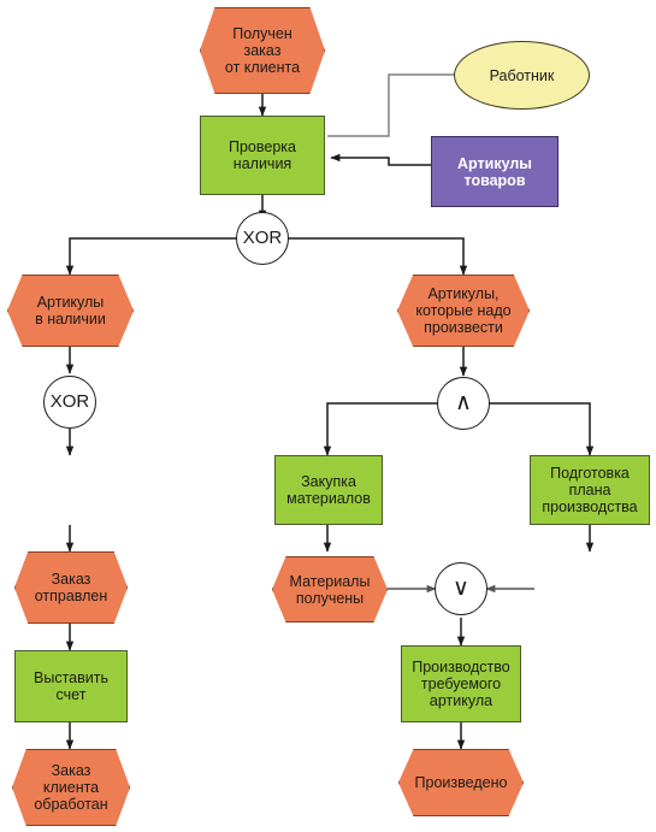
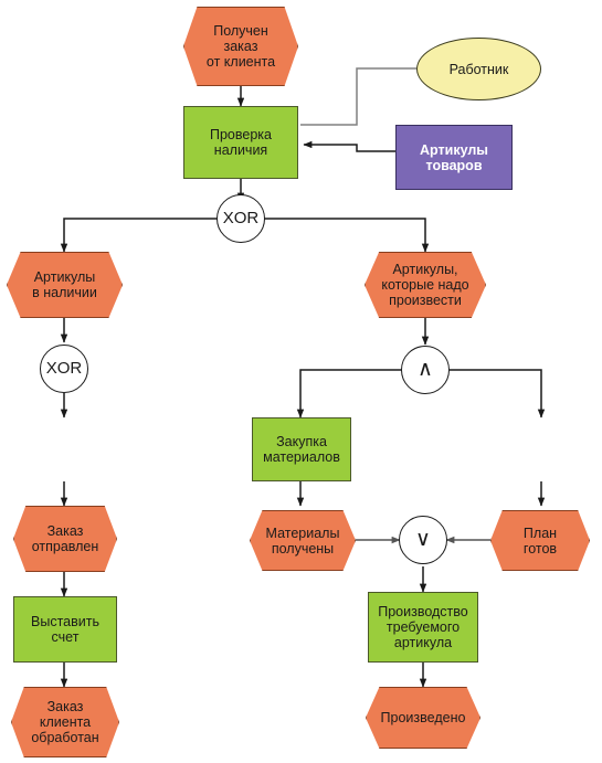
  Получен
  заказ
  от клиента
  Проверка
  наличия
  Работник
  Артикулы
  товаров
  XOR
  Артикулы
  в наличии
  Артикулы,
  которые надо
  произвести
  XOR
  ∧
  Закупка
  материалов
- Подготовка
- плана
- производства
  Заказ
  отправлен
  Материалы
  получены
  ∨
+ План
+ готов
  Выставить
  счет
  Производство
  требуемого
  артикула
  Заказ
  клиента
  обработан
  Произведено
